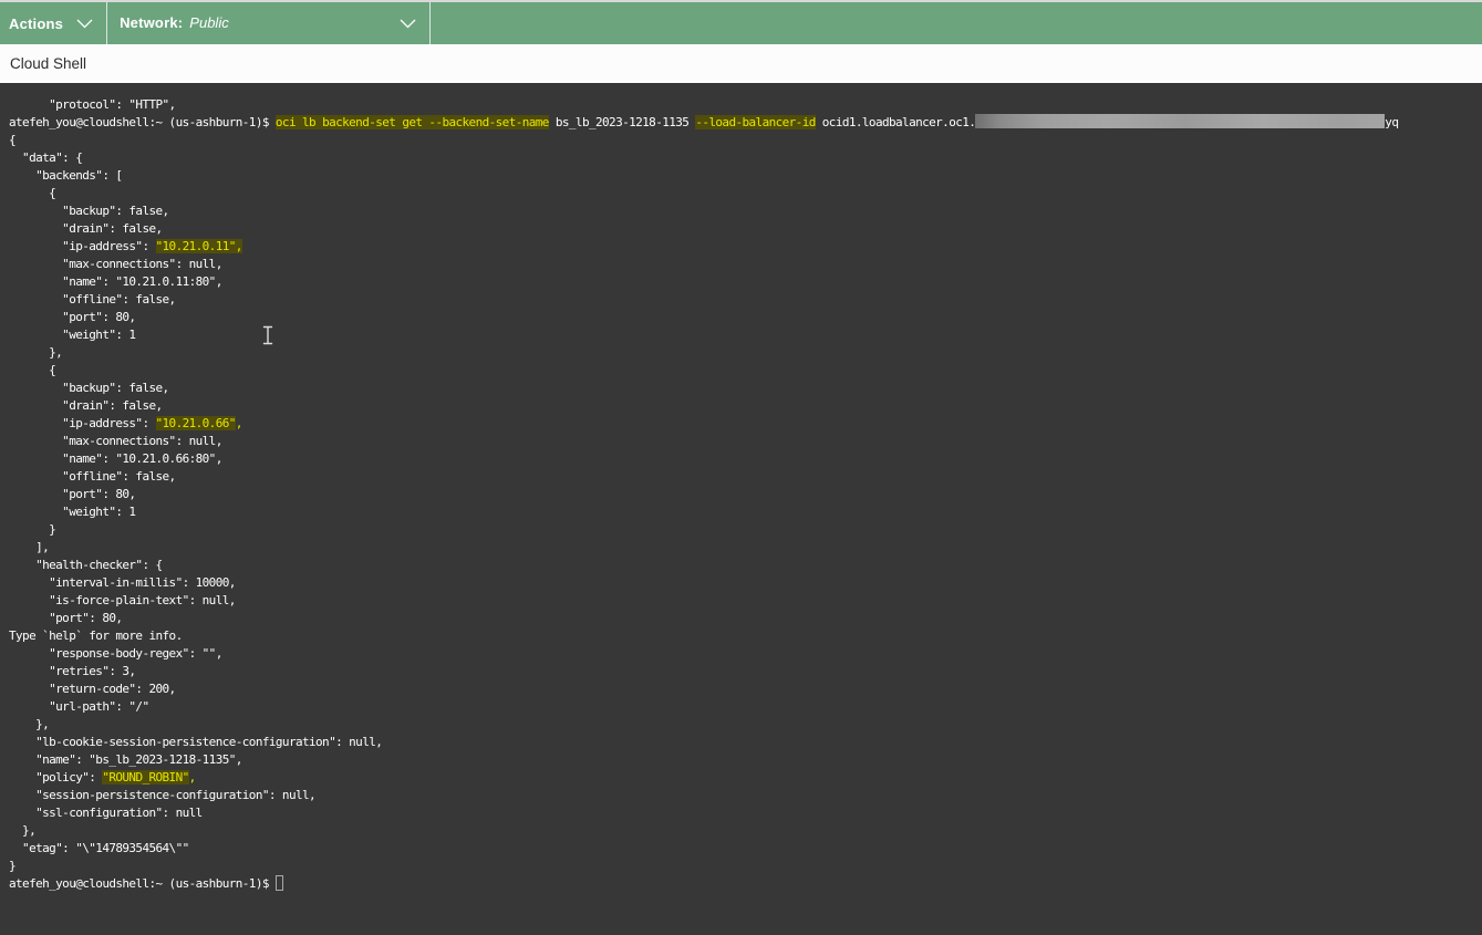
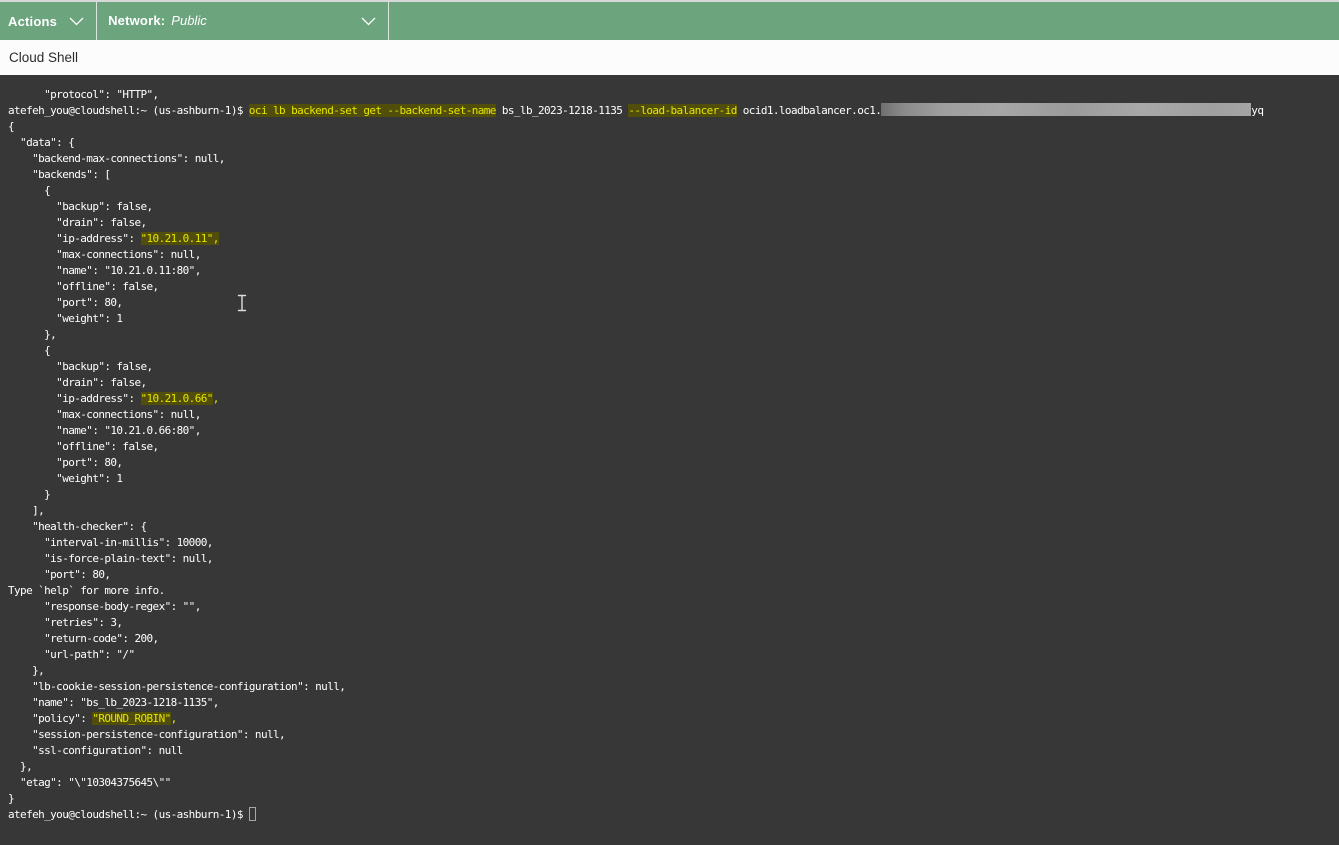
  Actions
  Network: Public
  Cloud Shell
  "protocol": "HTTP",
  atefeh_you@cloudshell:~ (us-ashburn-1)$ oci lb backend-set get --backend-set-name bs_lb_2023-1218-1135 --load-balancer-id ocid1.loadbalancer.oc1. yq
  {
  "data": {
+ "backend-max-connections": null,
  "backends": [
  {
  "backup": false,
  "drain": false,
  "ip-address": "10.21.0.11",
  "max-connections": null,
  "name": "10.21.0.11:80",
  "offline": false,
  "port": 80,
  "weight": 1
  },
  {
  "backup": false,
  "drain": false,
  "ip-address": "10.21.0.66",
  "max-connections": null,
  "name": "10.21.0.66:80",
  "offline": false,
  "port": 80,
  "weight": 1
  }
  ],
  "health-checker": {
  "interval-in-millis": 10000,
  "is-force-plain-text": null,
  "port": 80,
  Type `help` for more info.
  "response-body-regex": "",
  "retries": 3,
  "return-code": 200,
  "url-path": "/"
  },
  "lb-cookie-session-persistence-configuration": null,
  "name": "bs_lb_2023-1218-1135",
  "policy": "ROUND_ROBIN",
  "session-persistence-configuration": null,
  "ssl-configuration": null
  },
- "etag": "\"14789354564\""
+ "etag": "\"10304375645\""
  }
  atefeh_you@cloudshell:~ (us-ashburn-1)$
